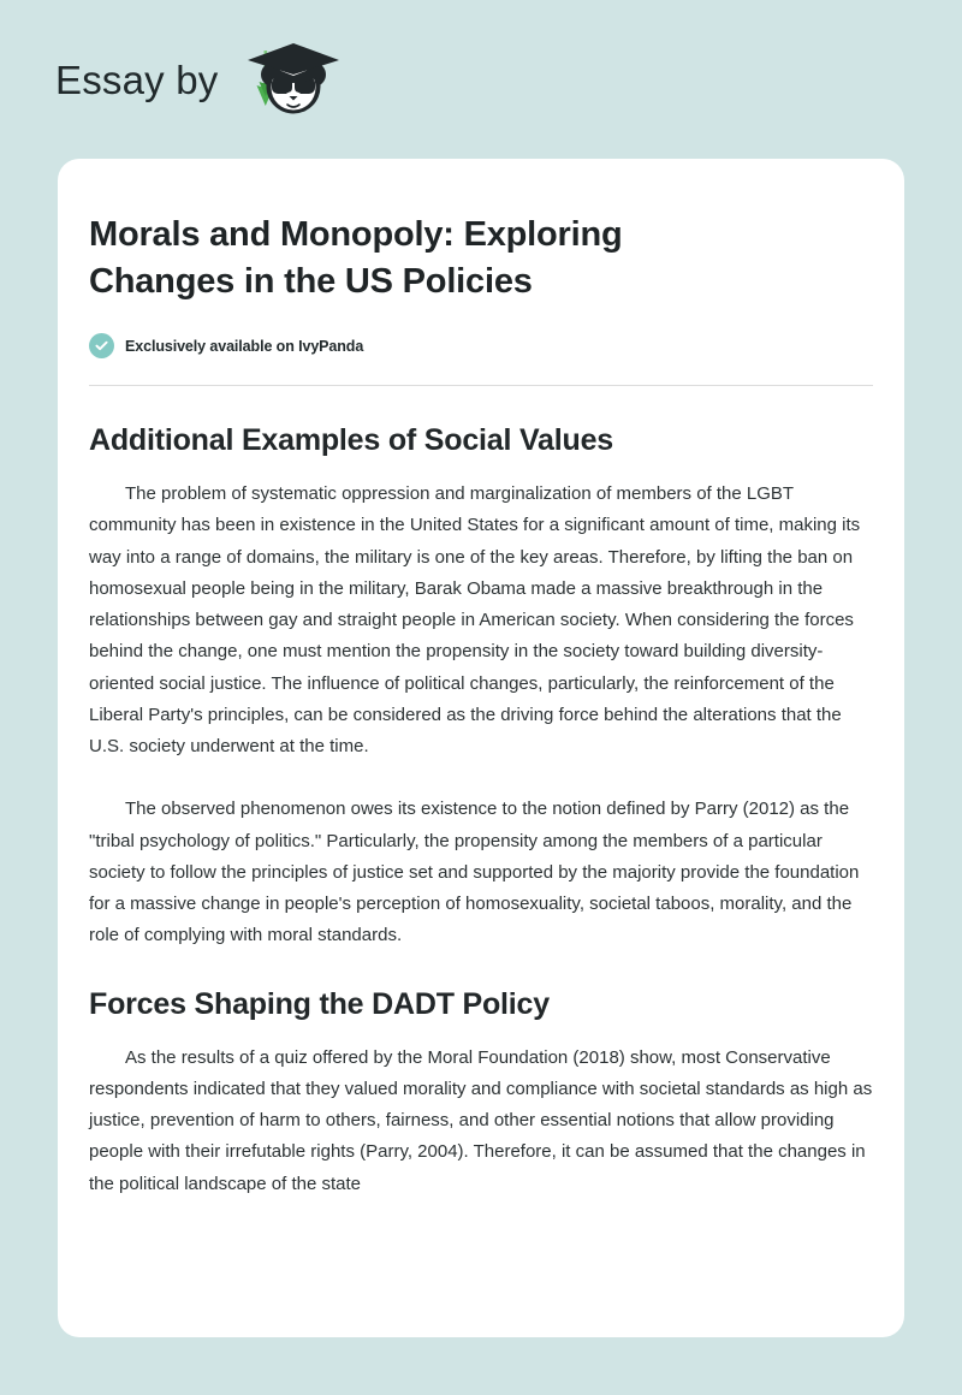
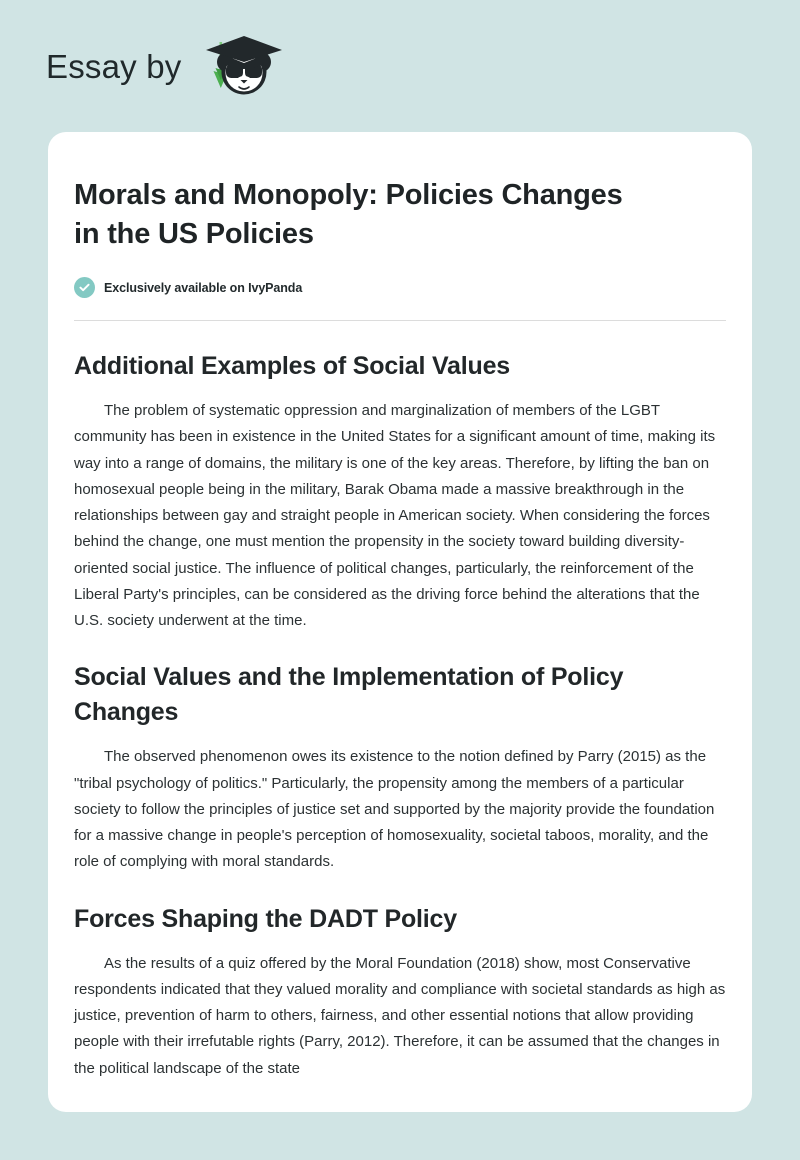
  Essay by
- Morals and Monopoly: Exploring Changes in the US Policies
+ Morals and Monopoly: Policies Changes in the US Policies
  Exclusively available on IvyPanda
  Additional Examples of Social Values
  The problem of systematic oppression and marginalization of members of the LGBT community has been in existence in the United States for a significant amount of time, making its way into a range of domains, the military is one of the key areas. Therefore, by lifting the ban on homosexual people being in the military, Barak Obama made a massive breakthrough in the relationships between gay and straight people in American society. When considering the forces behind the change, one must mention the propensity in the society toward building diversity-oriented social justice. The influence of political changes, particularly, the reinforcement of the Liberal Party's principles, can be considered as the driving force behind the alterations that the U.S. society underwent at the time.
+ Social Values and the Implementation of Policy Changes
- The observed phenomenon owes its existence to the notion defined by Parry (2012) as the "tribal psychology of politics." Particularly, the propensity among the members of a particular society to follow the principles of justice set and supported by the majority provide the foundation for a massive change in people's perception of homosexuality, societal taboos, morality, and the role of complying with moral standards.
+ The observed phenomenon owes its existence to the notion defined by Parry (2015) as the "tribal psychology of politics." Particularly, the propensity among the members of a particular society to follow the principles of justice set and supported by the majority provide the foundation for a massive change in people's perception of homosexuality, societal taboos, morality, and the role of complying with moral standards.
  Forces Shaping the DADT Policy
- As the results of a quiz offered by the Moral Foundation (2018) show, most Conservative respondents indicated that they valued morality and compliance with societal standards as high as justice, prevention of harm to others, fairness, and other essential notions that allow providing people with their irrefutable rights (Parry, 2004). Therefore, it can be assumed that the changes in the political landscape of the state
+ As the results of a quiz offered by the Moral Foundation (2018) show, most Conservative respondents indicated that they valued morality and compliance with societal standards as high as justice, prevention of harm to others, fairness, and other essential notions that allow providing people with their irrefutable rights (Parry, 2012). Therefore, it can be assumed that the changes in the political landscape of the state
